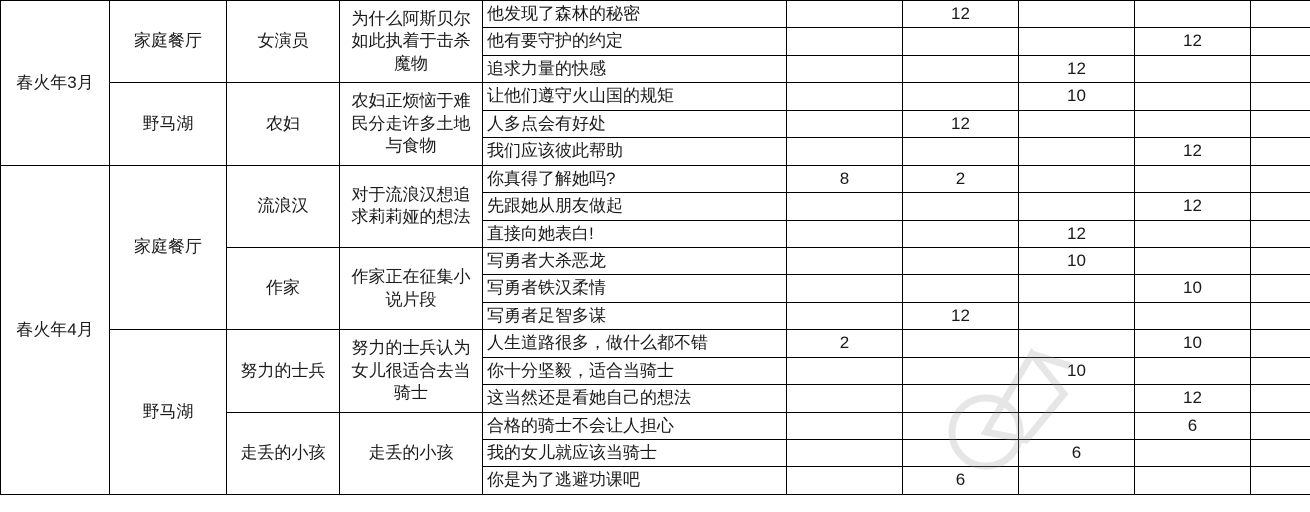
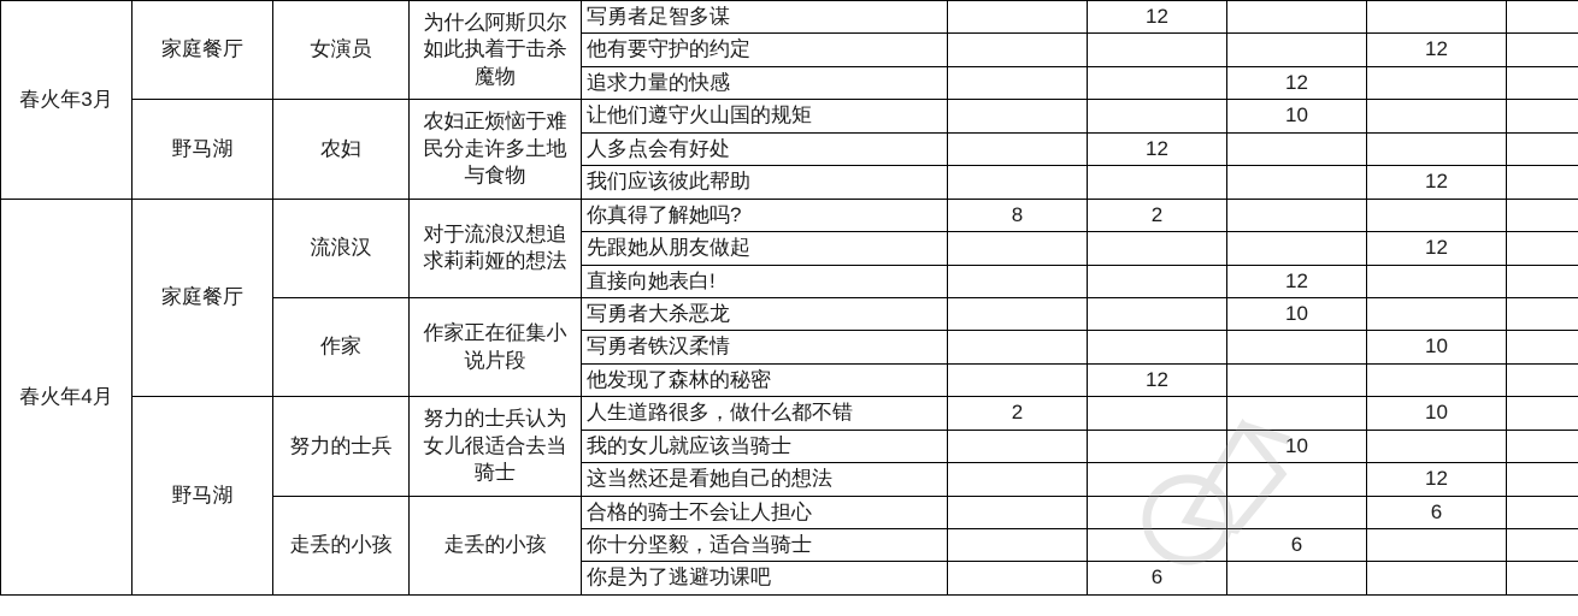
- 春火年3月	家庭餐厅	女演员	为什么阿斯贝尔如此执着于击杀魔物	他发现了森林的秘密		12
+ 春火年3月	家庭餐厅	女演员	为什么阿斯贝尔如此执着于击杀魔物	写勇者足智多谋		12
  他有要守护的约定				12
  追求力量的快感			12
  野马湖	农妇	农妇正烦恼于难民分走许多土地与食物	让他们遵守火山国的规矩			10
  人多点会有好处		12
  我们应该彼此帮助				12
  春火年4月	家庭餐厅	流浪汉	对于流浪汉想追求莉莉娅的想法	你真得了解她吗?	8	2
  先跟她从朋友做起				12
  直接向她表白!			12
  作家	作家正在征集小说片段	写勇者大杀恶龙			10
  写勇者铁汉柔情				10
- 写勇者足智多谋		12
+ 他发现了森林的秘密		12
  野马湖	努力的士兵	努力的士兵认为女儿很适合去当骑士	人生道路很多，做什么都不错	2			10
- 你十分坚毅，适合当骑士			10
+ 我的女儿就应该当骑士			10
  这当然还是看她自己的想法				12
  走丢的小孩	走丢的小孩	合格的骑士不会让人担心				6
- 我的女儿就应该当骑士			6
+ 你十分坚毅，适合当骑士			6
  你是为了逃避功课吧		6
